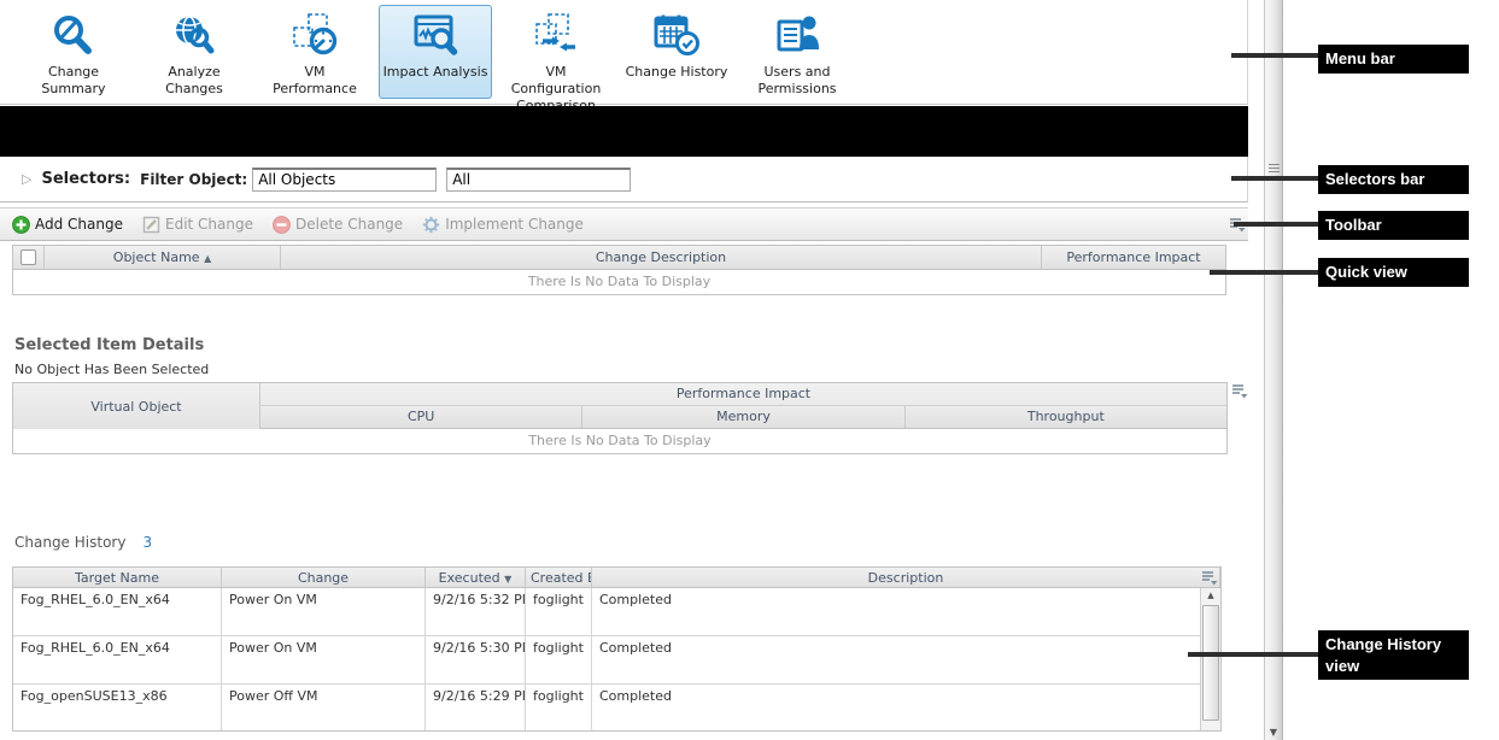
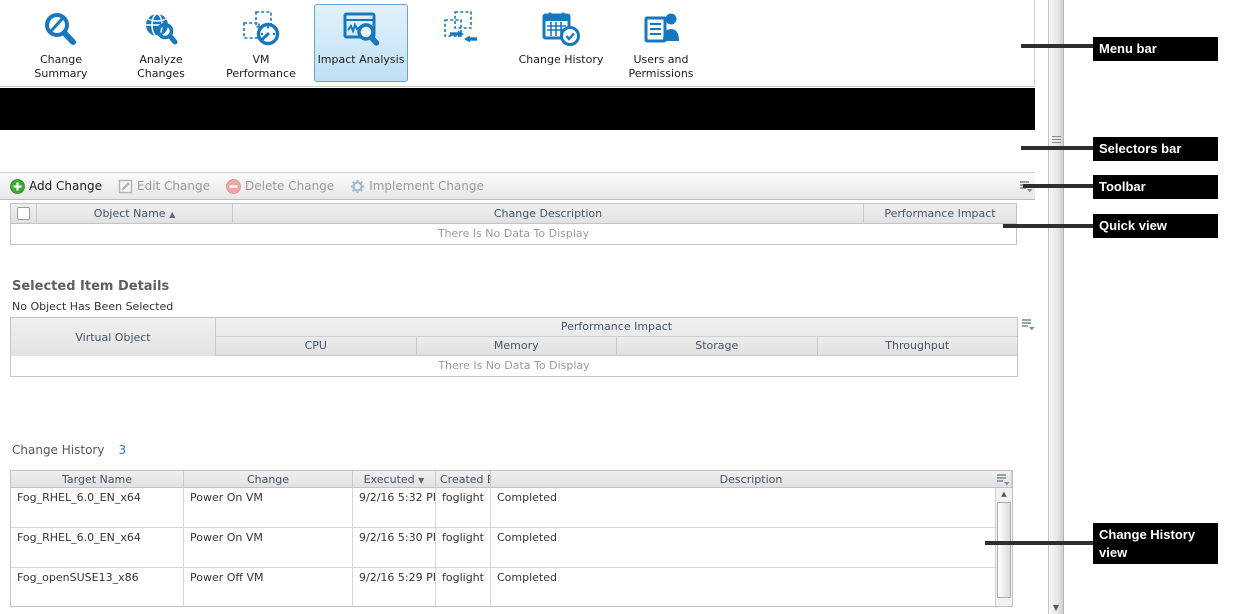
  Change Summary
  Analyze Changes
  VM Performance
  Impact Analysis
- VM Configuration Comparison
  Change History
  Users and Permissions
- ▷
- Selectors:
- Filter Object:
- All Objects
- All
  Add Change
  Edit Change
  Delete Change
  Implement Change
  Object Name ▲
  Change Description
  Performance Impact
  There Is No Data To Display
  Selected Item Details
  No Object Has Been Selected
  Virtual Object
  Performance Impact
  CPU
  Memory
+ Storage
  Throughput
  There Is No Data To Display
  Change History 3
  Target Name
  Change
  Executed ▼
  Created
  Description
  Fog_RHEL_6.0_EN_x64
  Power On VM
  9/2/16 5:32 P
  foglight
  Completed
  Fog_RHEL_6.0_EN_x64
  Power On VM
  9/2/16 5:30 P
  foglight
  Completed
  Fog_openSUSE13_x86
  Power Off VM
  9/2/16 5:29 P
  foglight
  Completed
  ▲
  ▼
  Menu bar
  Selectors bar
  Toolbar
  Quick view
  Change History view
